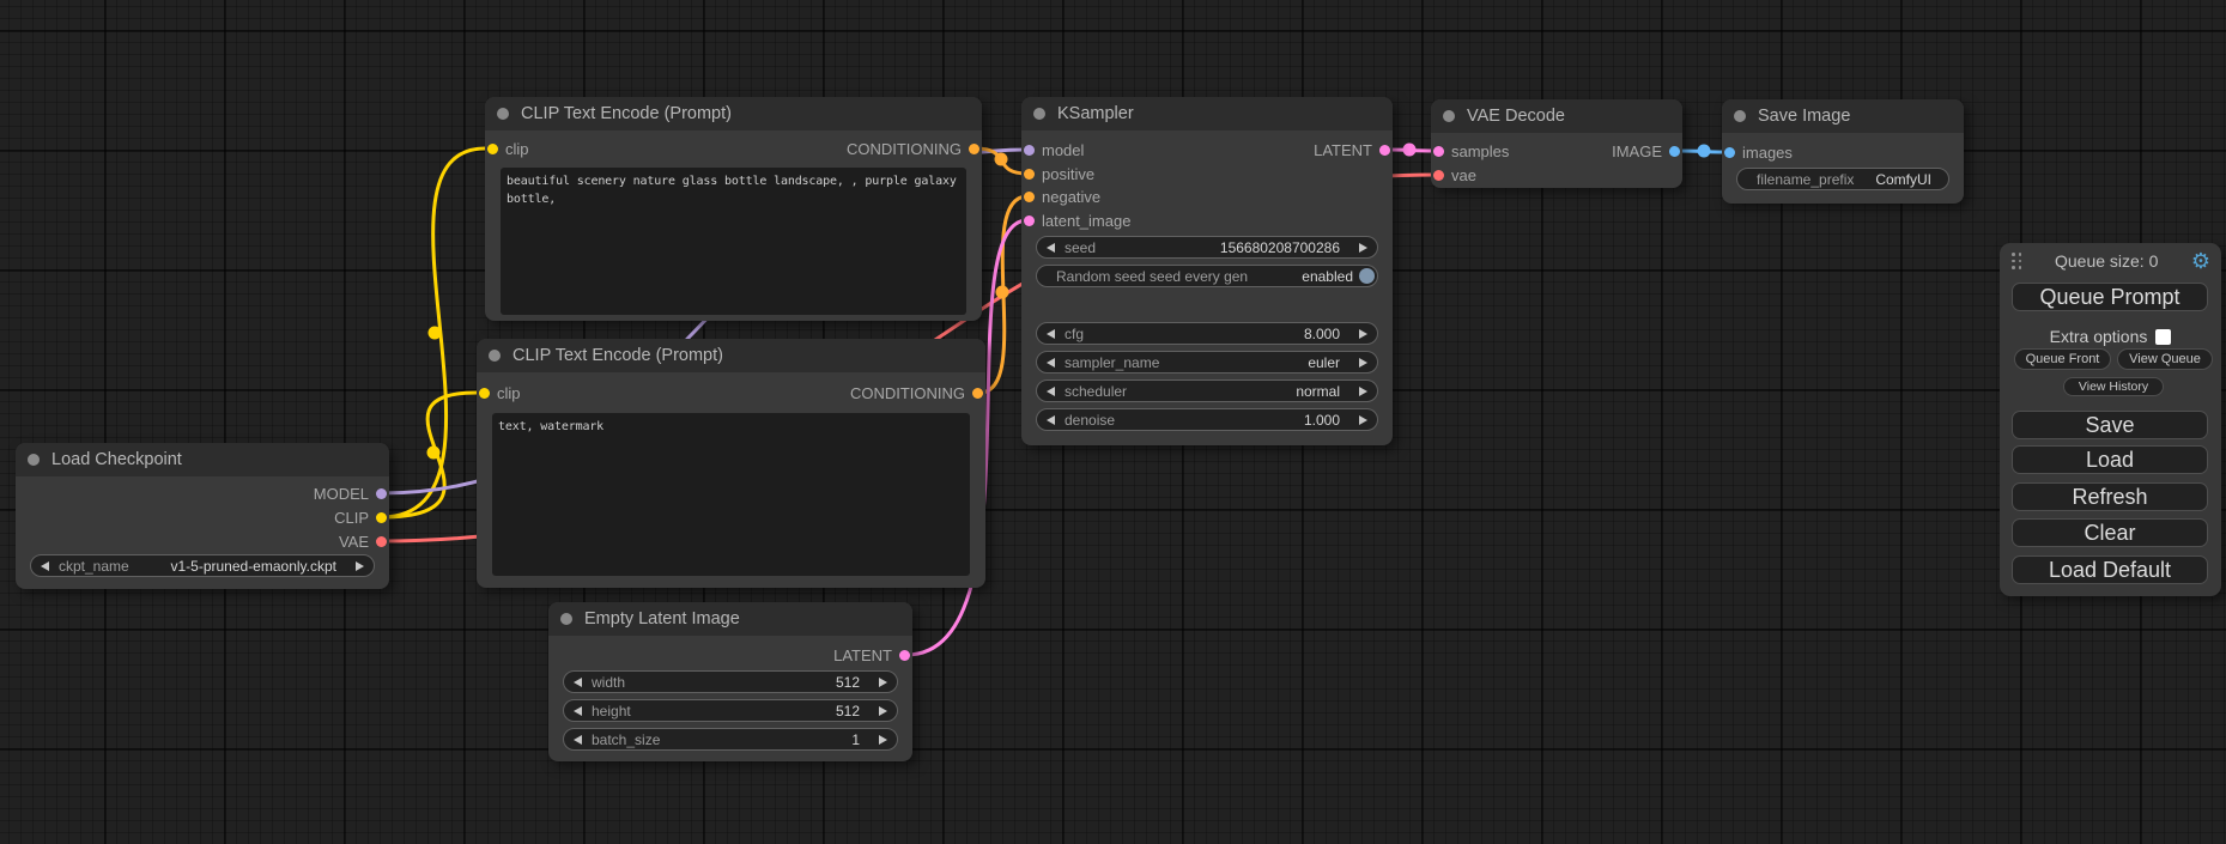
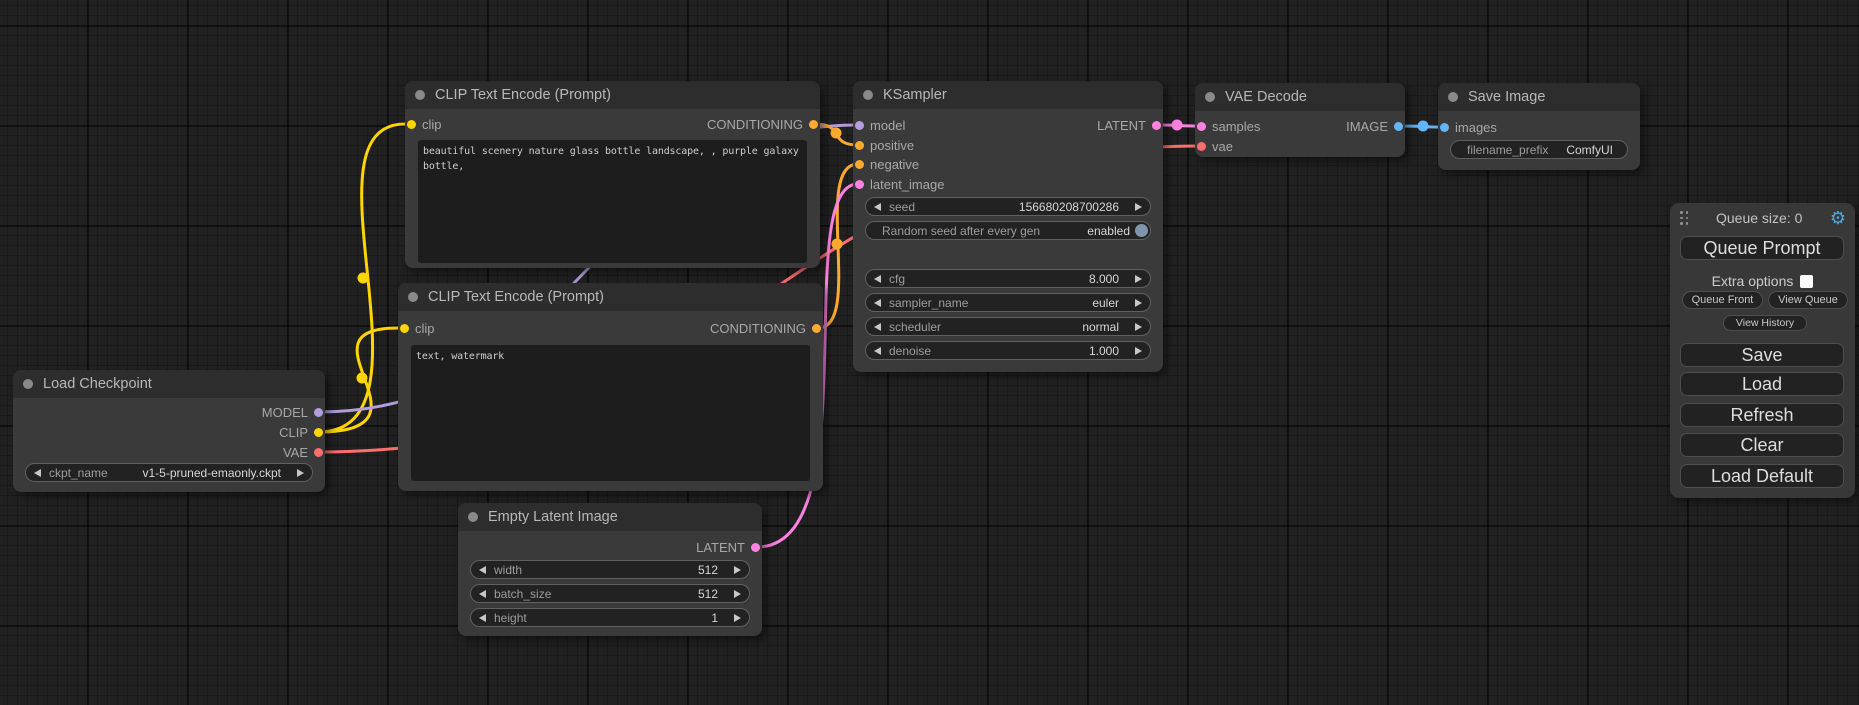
  Load Checkpoint
  MODEL
  CLIP
  VAE
  ckpt_name
  v1-5-pruned-emaonly.ckpt
  CLIP Text Encode (Prompt)
  clip
  CONDITIONING
  beautiful scenery nature glass bottle landscape, , purple galaxy bottle,
  CLIP Text Encode (Prompt)
  clip
  CONDITIONING
  text, watermark
  Empty Latent Image
  LATENT
  width
  512
- height
+ batch_size
  512
- batch_size
+ height
  1
  KSampler
  model
  LATENT
  positive
  negative
  latent_image
  seed
  156680208700286
- Random seed seed every gen
+ Random seed after every gen
  enabled
  cfg
  8.000
  sampler_name
  euler
  scheduler
  normal
  denoise
  1.000
  VAE Decode
  samples
  IMAGE
  vae
  Save Image
  images
  filename_prefix
  ComfyUI
  Queue size: 0
  ⚙
  Queue Prompt
  Extra options
  Queue Front
  View Queue
  View History
  Save
  Load
  Refresh
  Clear
  Load Default
